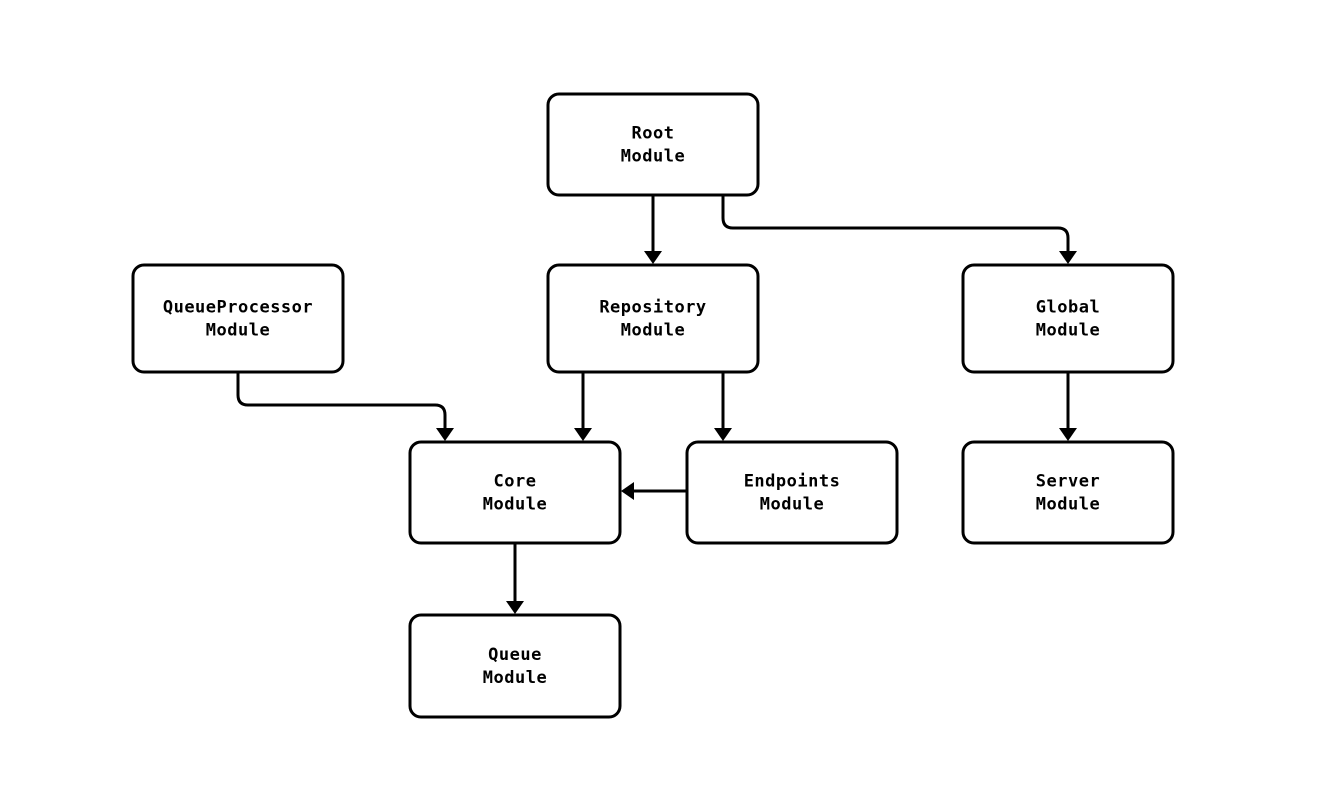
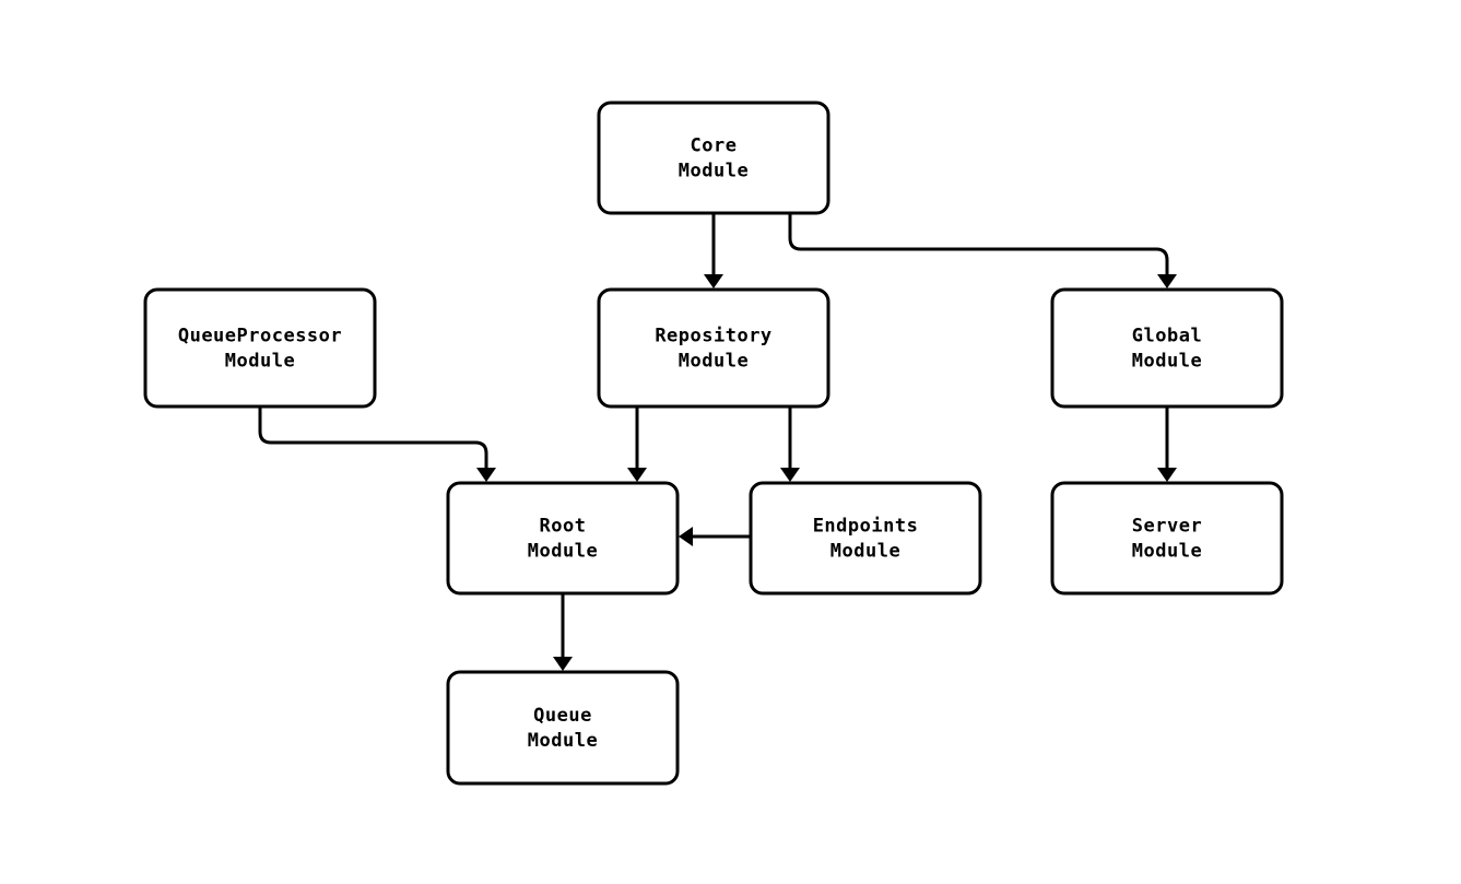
- Root
+ Core
  Module
  QueueProcessor
  Module
  Repository
  Module
  Global
  Module
- Core
+ Root
  Module
  Endpoints
  Module
  Server
  Module
  Queue
  Module
